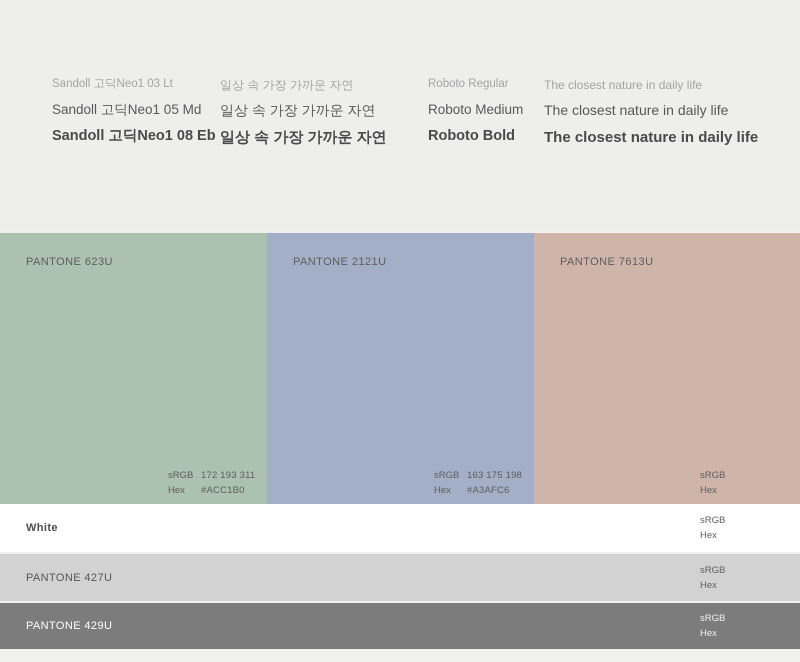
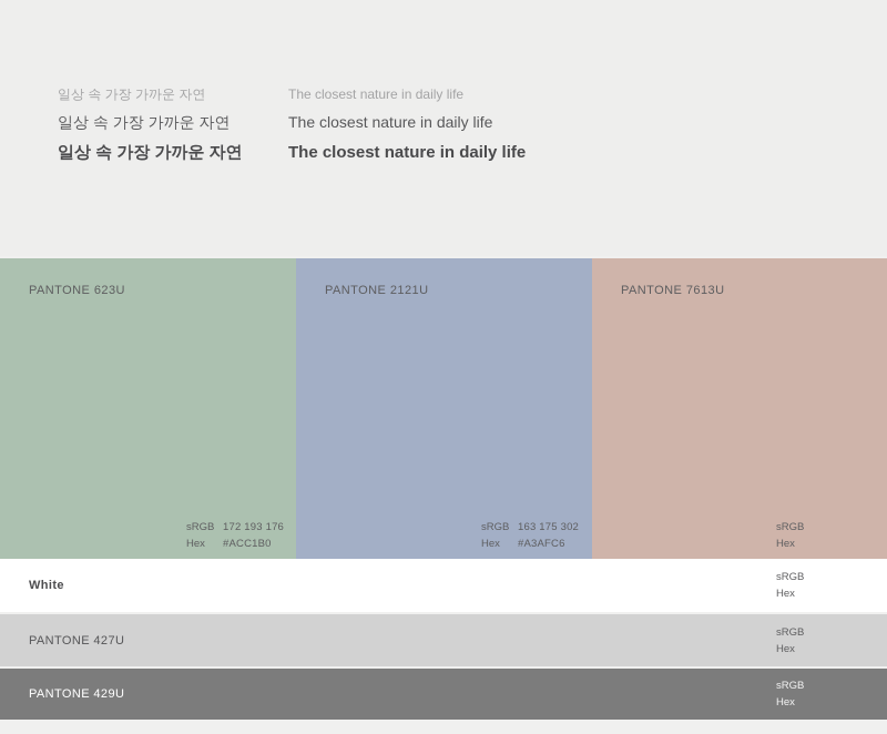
- Sandoll 고딕Neo1 03 Lt
- Sandoll 고딕Neo1 05 Md
- Sandoll 고딕Neo1 08 Eb
  일상 속 가장 가까운 자연
  일상 속 가장 가까운 자연
  일상 속 가장 가까운 자연
- Roboto Regular
- Roboto Medium
- Roboto Bold
  The closest nature in daily life
  The closest nature in daily life
  The closest nature in daily life
  PANTONE 623U
  sRGB
- 172 193 311
+ 172 193 176
  Hex
  #ACC1B0
  PANTONE 2121U
  sRGB
- 163 175 198
+ 163 175 302
  Hex
  #A3AFC6
  PANTONE 7613U
  sRGB
  Hex
  White
  sRGB
  Hex
  PANTONE 427U
  sRGB
  Hex
  PANTONE 429U
  sRGB
  Hex
